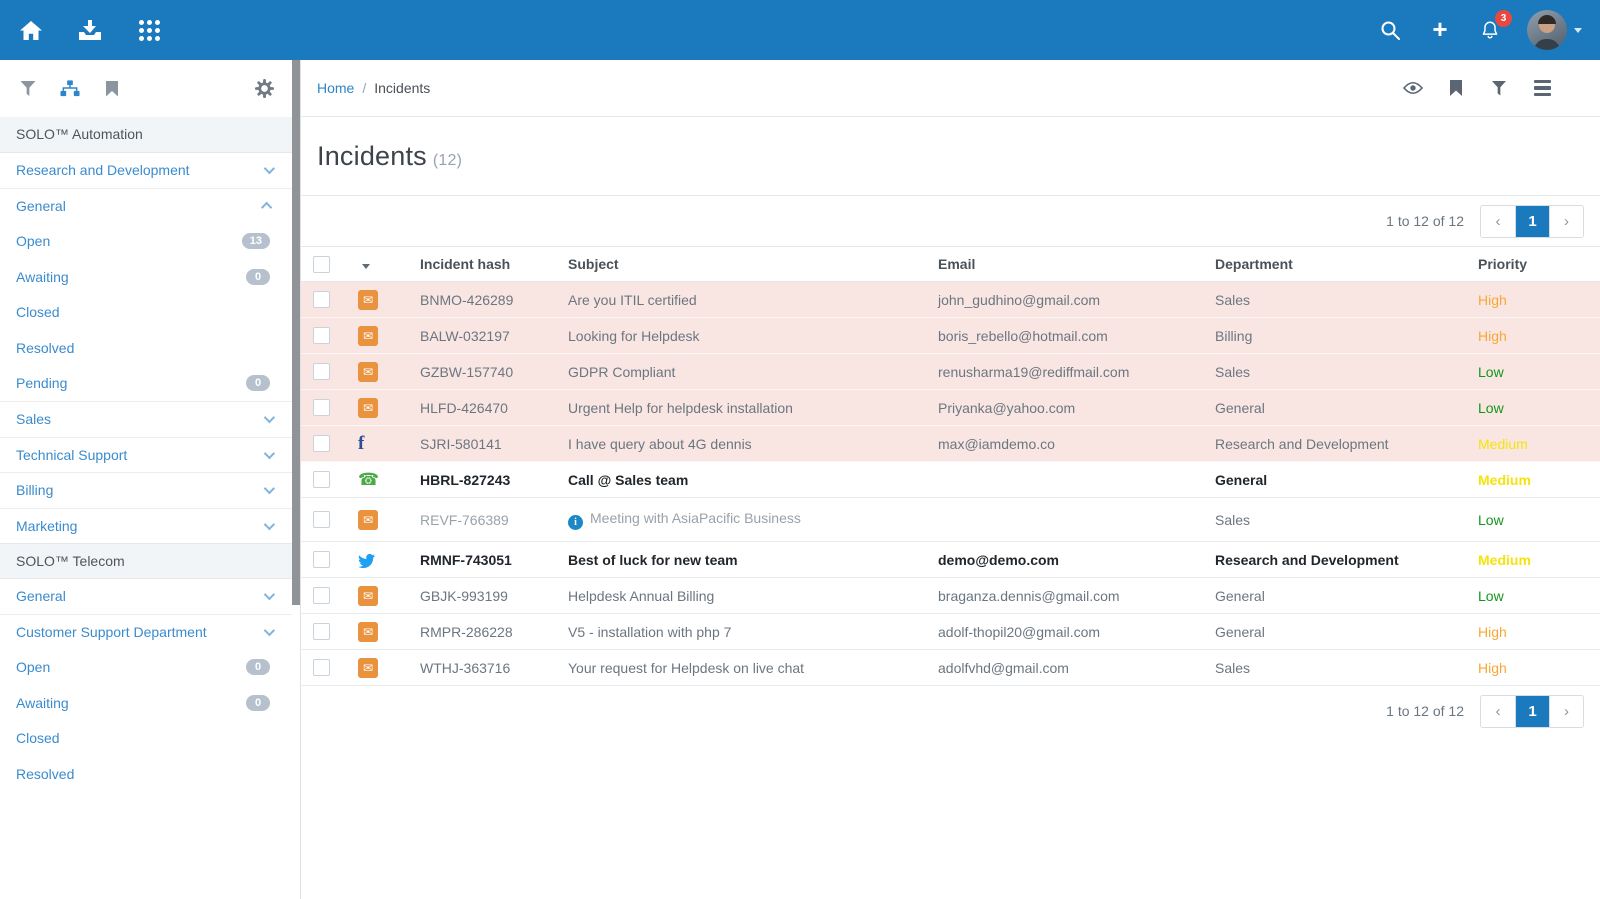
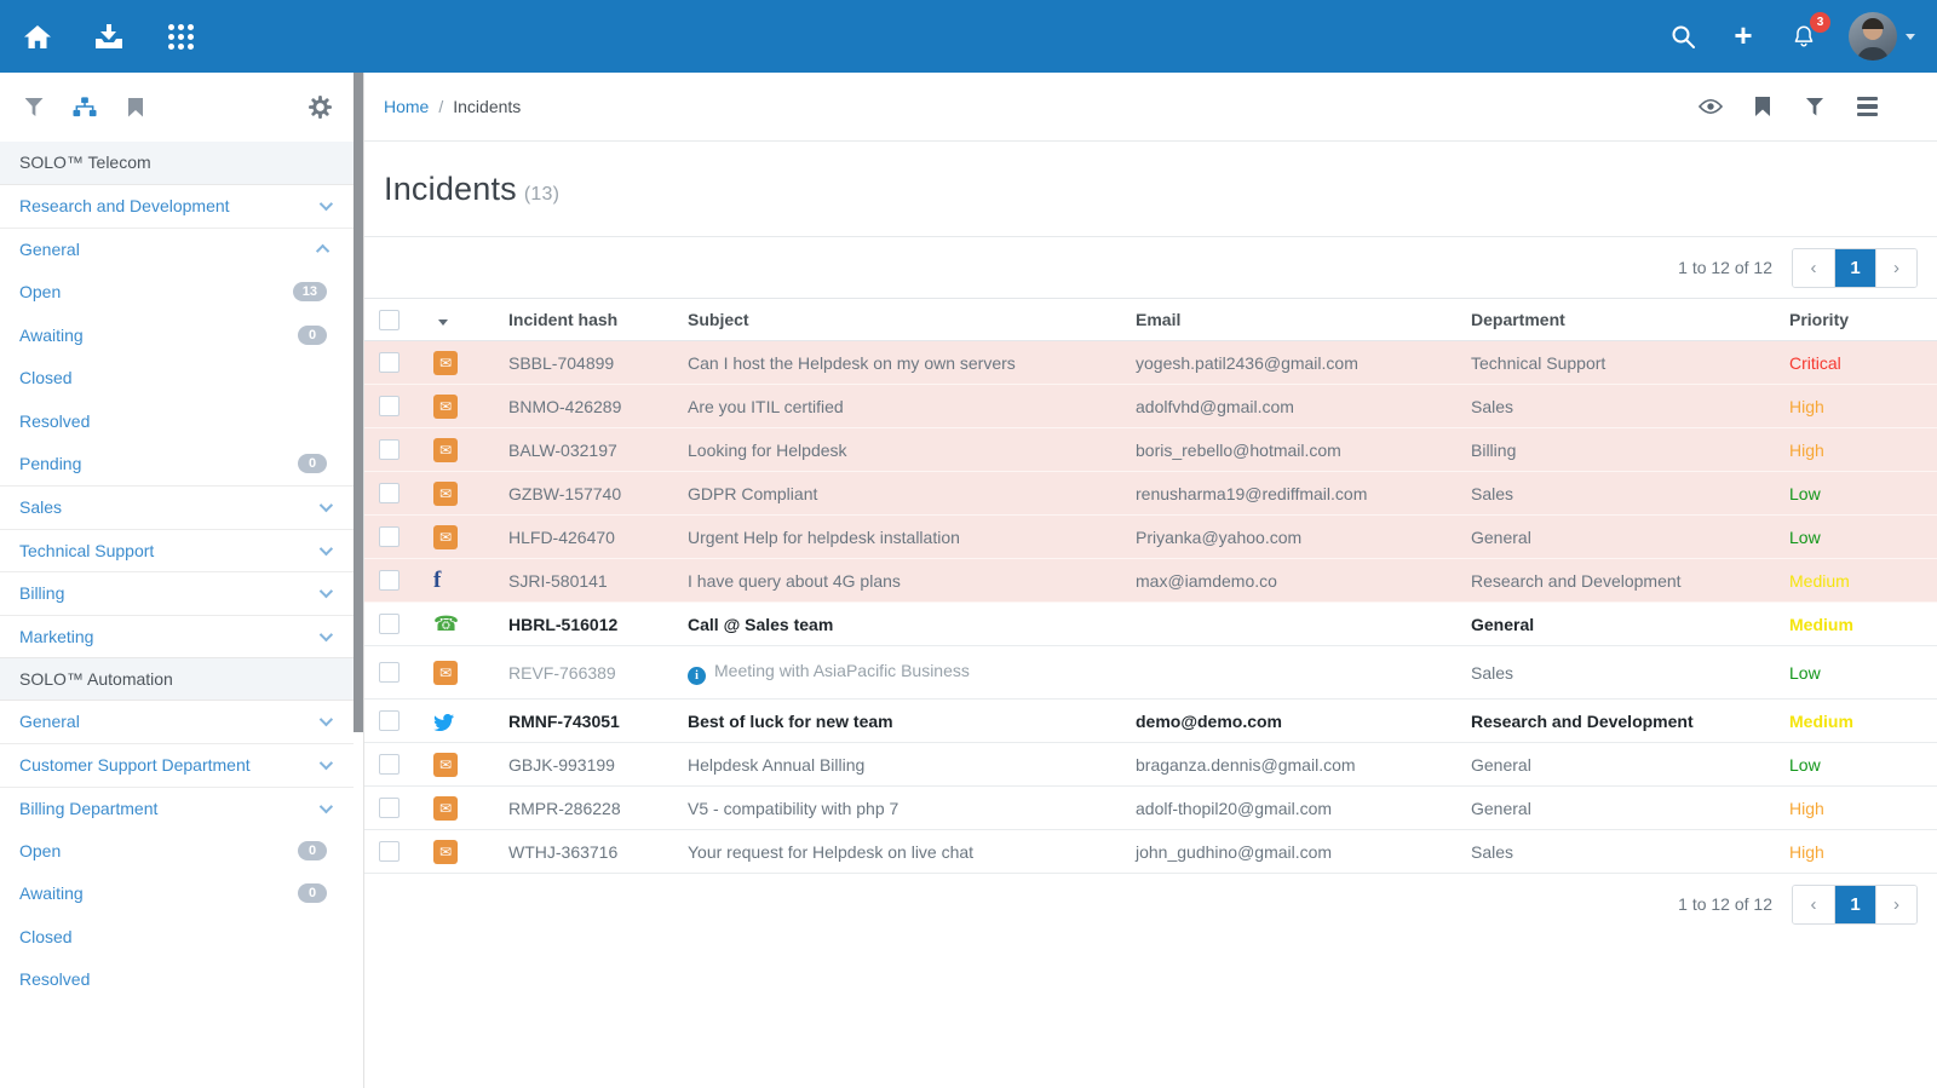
  +
  3
- SOLO™ Automation
+ SOLO™ Telecom
  Research and Development
  General
  Open
  13
  Awaiting
  0
  Closed
  Resolved
  Pending
  0
  Sales
  Technical Support
  Billing
  Marketing
- SOLO™ Telecom
+ SOLO™ Automation
  General
  Customer Support Department
+ Billing Department
  Open
  0
  Awaiting
  0
  Closed
  Resolved
  Home
  /
  Incidents
- Incidents (12)
+ Incidents (13)
  1 to 12 of 12
  ‹
  1
  ›
  		Incident hash	Subject	Email	Department	Priority
+ 	✉	SBBL-704899	Can I host the Helpdesk on my own servers	yogesh.patil2436@gmail.com	Technical Support	Critical
- 	✉	BNMO-426289	Are you ITIL certified	john_gudhino@gmail.com	Sales	High
+ 	✉	BNMO-426289	Are you ITIL certified	adolfvhd@gmail.com	Sales	High
  	✉	BALW-032197	Looking for Helpdesk	boris_rebello@hotmail.com	Billing	High
  	✉	GZBW-157740	GDPR Compliant	renusharma19@rediffmail.com	Sales	Low
  	✉	HLFD-426470	Urgent Help for helpdesk installation	Priyanka@yahoo.com	General	Low
- 	f	SJRI-580141	I have query about 4G dennis	max@iamdemo.co	Research and Development	Medium
+ 	f	SJRI-580141	I have query about 4G plans	max@iamdemo.co	Research and Development	Medium
- 	☎	HBRL-827243	Call @ Sales team		General	Medium
+ 	☎	HBRL-516012	Call @ Sales team		General	Medium
  	✉	REVF-766389	i Meeting with AsiaPacific Business		Sales	Low
  		RMNF-743051	Best of luck for new team	demo@demo.com	Research and Development	Medium
  	✉	GBJK-993199	Helpdesk Annual Billing	braganza.dennis@gmail.com	General	Low
- 	✉	RMPR-286228	V5 - installation with php 7	adolf-thopil20@gmail.com	General	High
+ 	✉	RMPR-286228	V5 - compatibility with php 7	adolf-thopil20@gmail.com	General	High
- 	✉	WTHJ-363716	Your request for Helpdesk on live chat	adolfvhd@gmail.com	Sales	High
+ 	✉	WTHJ-363716	Your request for Helpdesk on live chat	john_gudhino@gmail.com	Sales	High
  1 to 12 of 12
  ‹
  1
  ›
